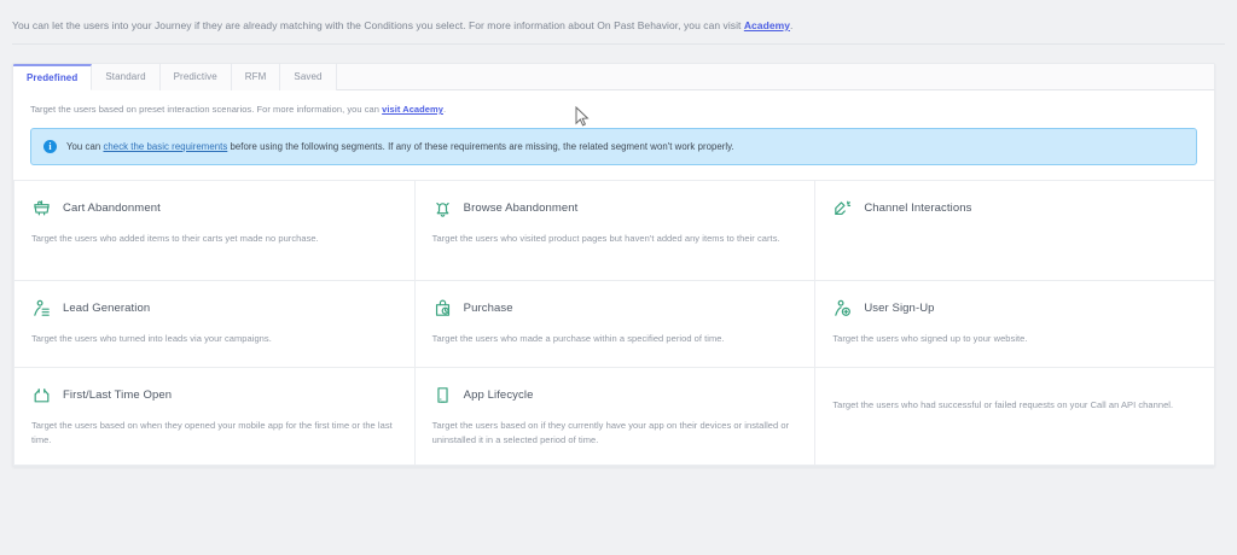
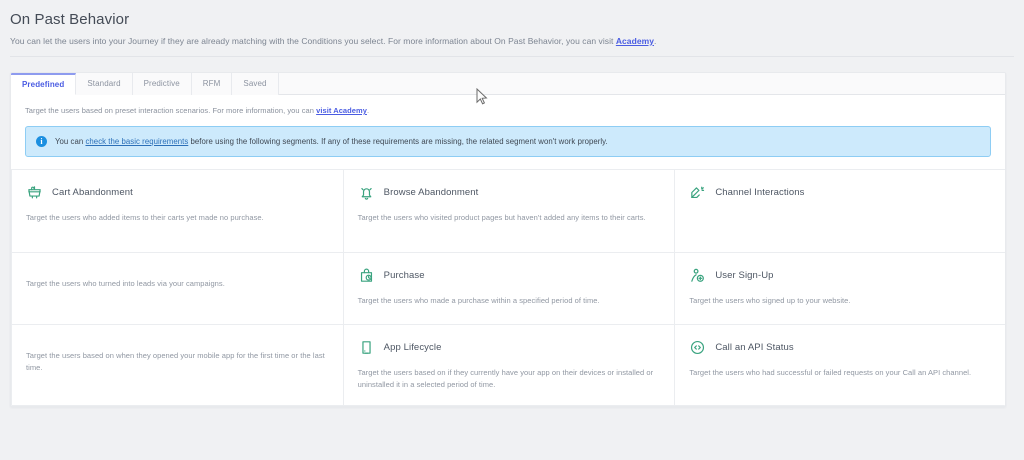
+ On Past Behavior
  You can let the users into your Journey if they are already matching with the Conditions you select. For more information about On Past Behavior, you can visit Academy.
  Predefined
  Standard
  Predictive
  RFM
  Saved
  Target the users based on preset interaction scenarios. For more information, you can visit Academy.
  i
  You can check the basic requirements before using the following segments. If any of these requirements are missing, the related segment won't work properly.
  Cart Abandonment
  Target the users who added items to their carts yet made no purchase.
  Browse Abandonment
  Target the users who visited product pages but haven't added any items to their carts.
  Channel Interactions
- Lead Generation
  Target the users who turned into leads via your campaigns.
  Purchase
  Target the users who made a purchase within a specified period of time.
  User Sign-Up
  Target the users who signed up to your website.
- First/Last Time Open
  Target the users based on when they opened your mobile app for the first time or the last time.
  App Lifecycle
  Target the users based on if they currently have your app on their devices or installed or uninstalled it in a selected period of time.
+ Call an API Status
  Target the users who had successful or failed requests on your Call an API channel.
